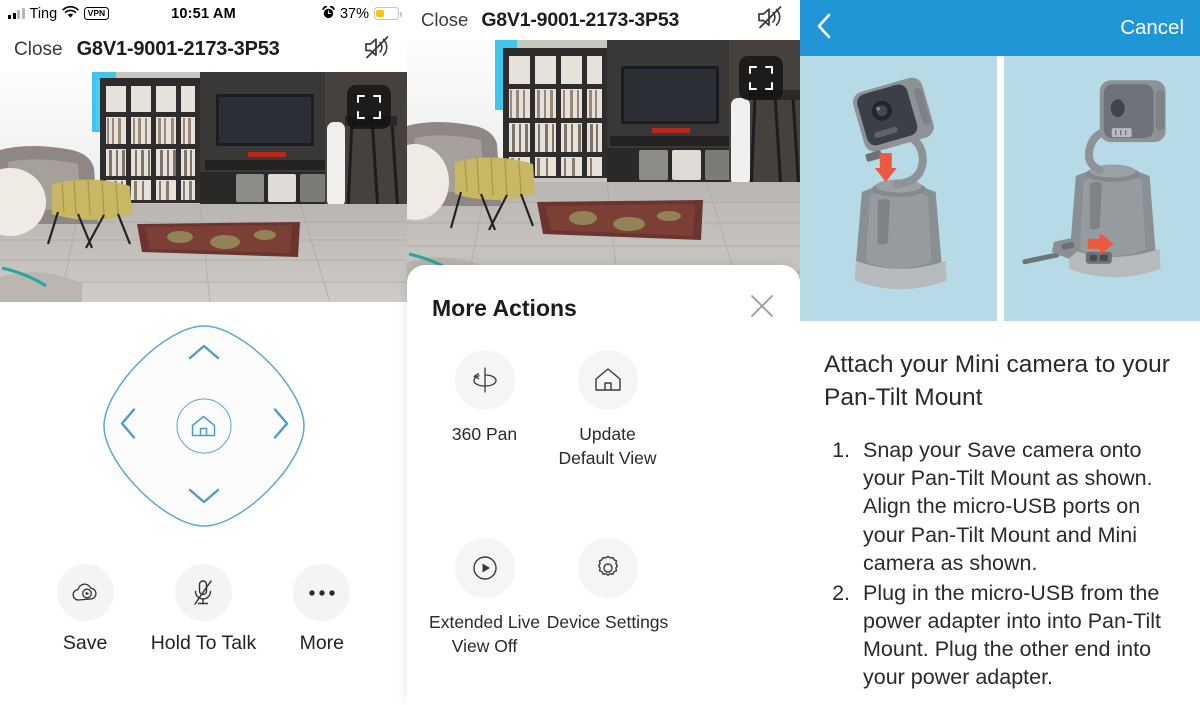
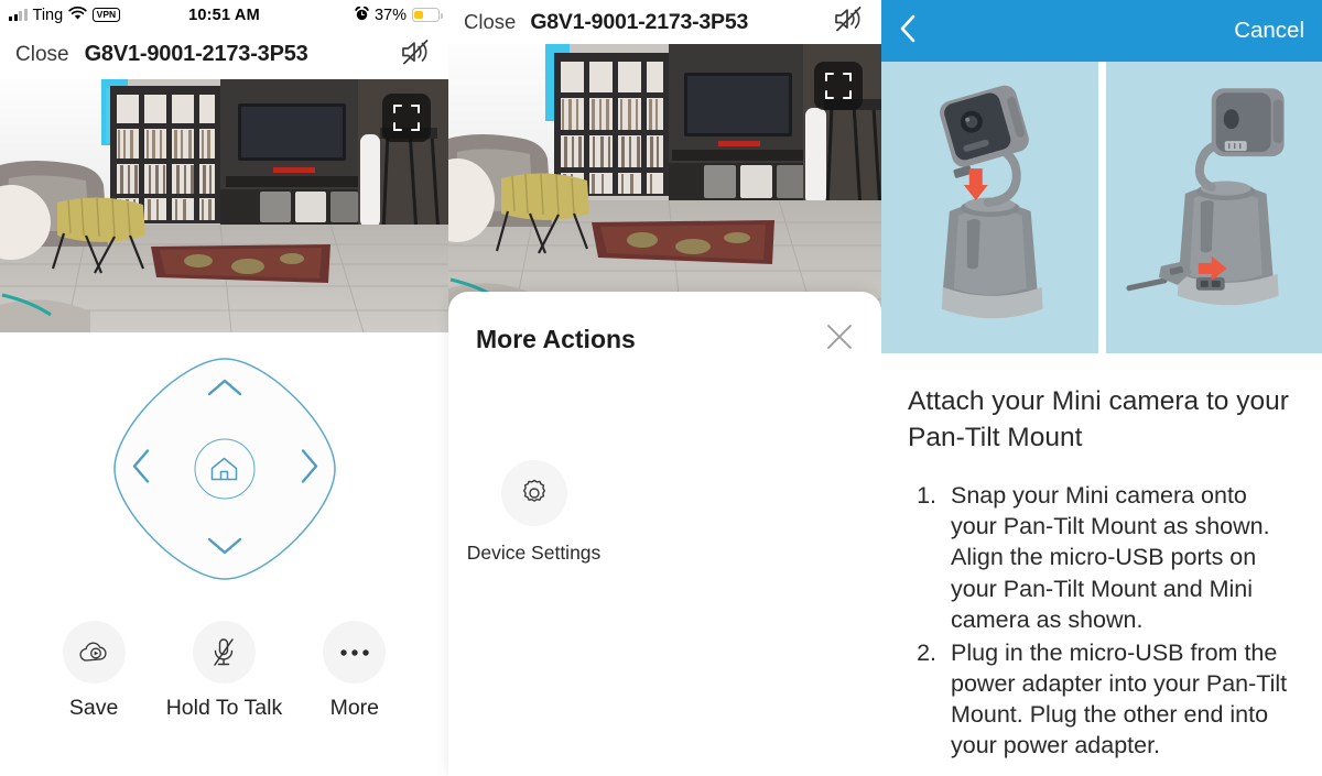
  Ting
  VPN
  10:51 AM
  37%
  Close
  G8V1-9001-2173-3P53
  Save
  Hold To Talk
  More
  Close
  G8V1-9001-2173-3P53
  More Actions
- 360 Pan
- Update
- Default View
- Extended Live
- View Off
  Device Settings
  Cancel
  Attach your Mini camera to your Pan-Tilt Mount
- Snap your Save camera onto your Pan-Tilt Mount as shown. Align the micro-USB ports on your Pan-Tilt Mount and Mini camera as shown.
+ Snap your Mini camera onto your Pan-Tilt Mount as shown. Align the micro-USB ports on your Pan-Tilt Mount and Mini camera as shown.
- Plug in the micro-USB from the power adapter into into Pan-Tilt Mount. Plug the other end into your power adapter.
+ Plug in the micro-USB from the power adapter into your Pan-Tilt Mount. Plug the other end into your power adapter.
